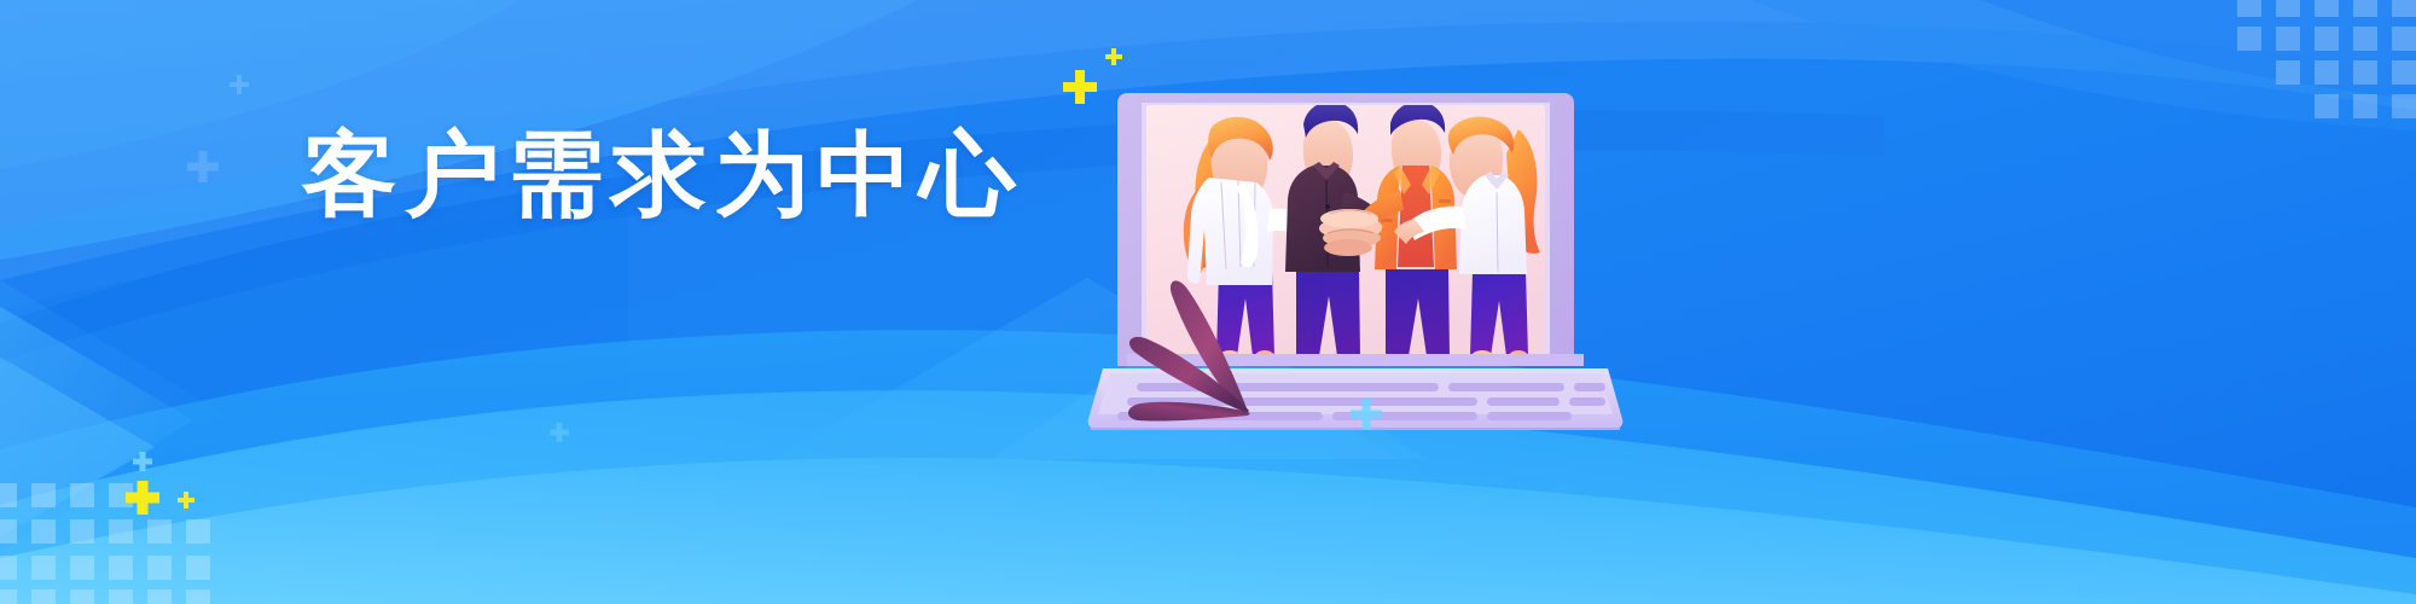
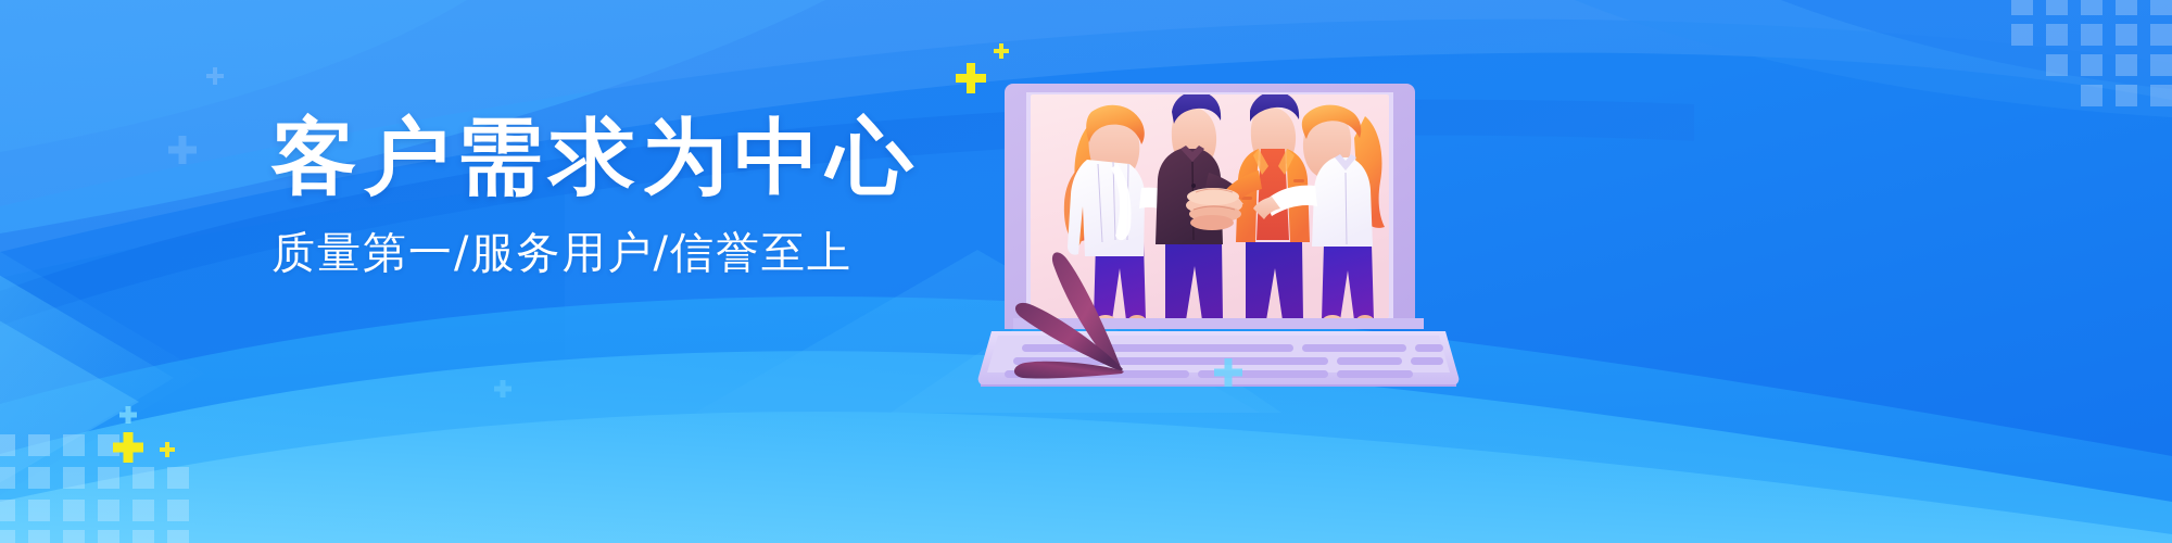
  客户需求为中心
+ 质量第一/服务用户/信誉至上
